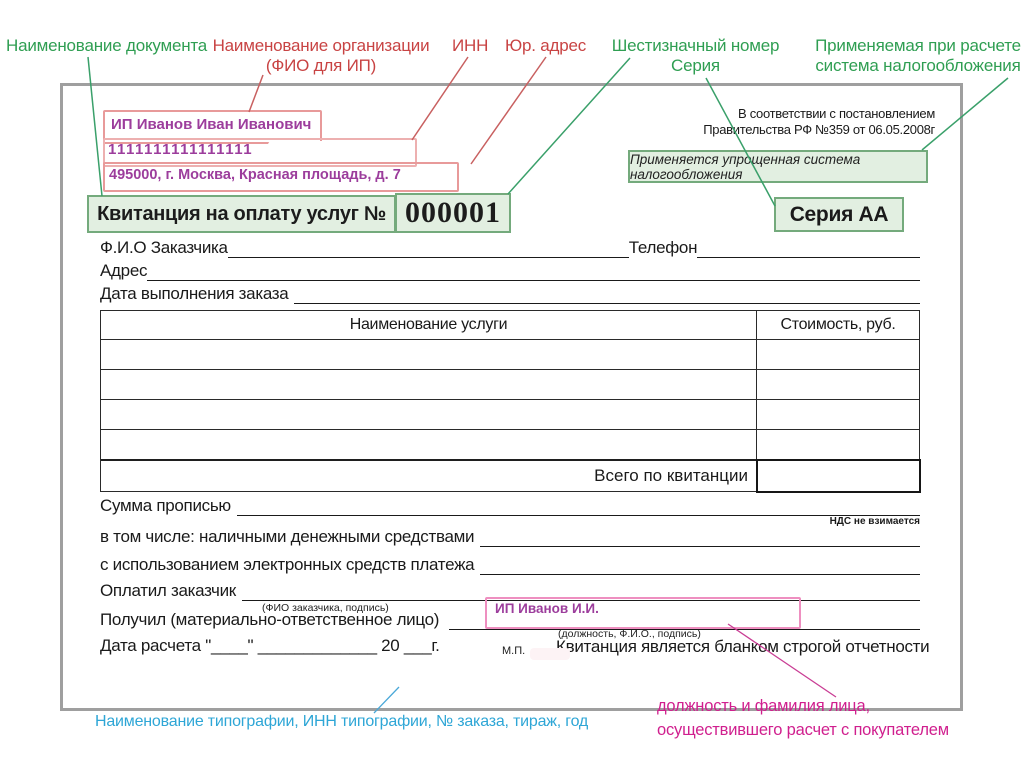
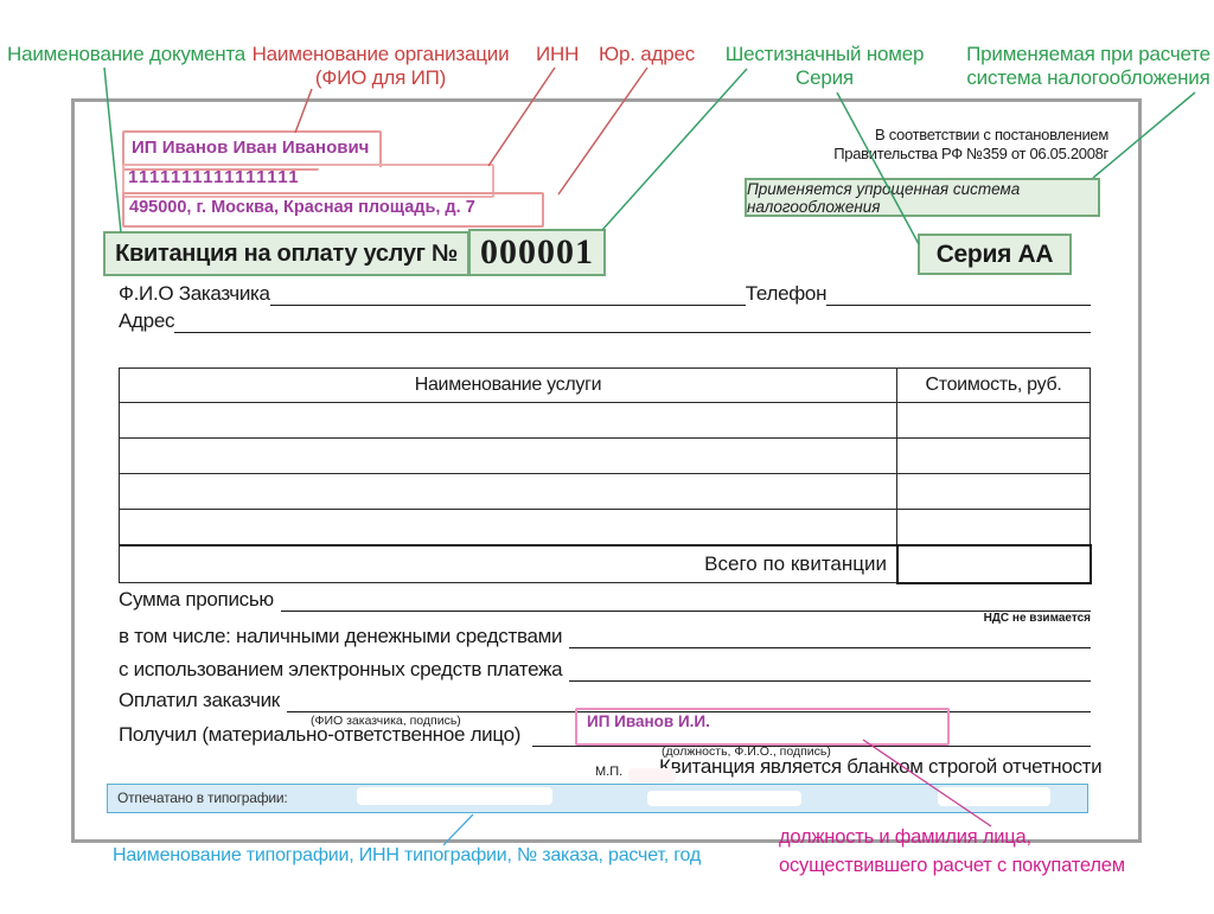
  В соответствии с постановлением
  Правительства РФ №359 от 06.05.2008г
  Применяется упрощенная система налогообложения
  ИП Иванов Иван Иванович
  1111111111111111
  495000, г. Москва, Красная площадь, д. 7
  Квитанция на оплату услуг №
  000001
  Серия АА
  Ф.И.О Заказчика
  Телефон
  Адрес
- Дата выполнения заказа
  Наименование услуги
  Стоимость, руб.
  Всего по квитанции
  Сумма прописью
  НДС не взимается
  в том числе: наличными денежными средствами
  с использованием электронных средств платежа
  Оплатил заказчик
  (ФИО заказчика, подпись)
  Получил (материально-ответственное лицо)
  ИП Иванов И.И.
  (должность, Ф.И.О., подпись)
- Дата расчета "____" _____________ 20 ___г.
  М.П.
  Квитанция является бланком строгой отчетности
+ Отпечатано в типографии:
  Наименование документа
  Наименование организации
  (ФИО для ИП)
  ИНН
  Юр. адрес
  Шестизначный номер
  Серия
  Применяемая при расчете
  система налогообложения
- Наименование типографии, ИНН типографии, № заказа, тираж, год
+ Наименование типографии, ИНН типографии, № заказа, расчет, год
  должность и фамилия лица,
  осуществившего расчет с покупателем
